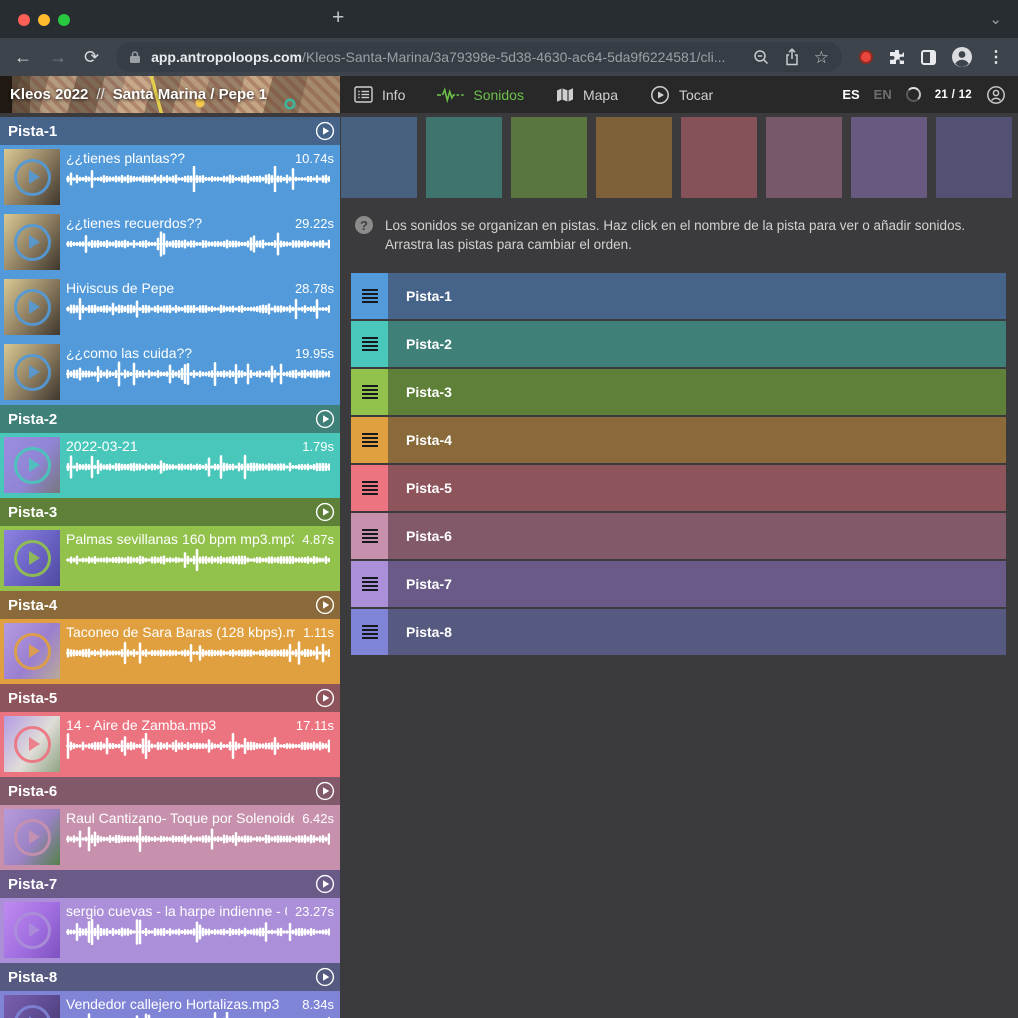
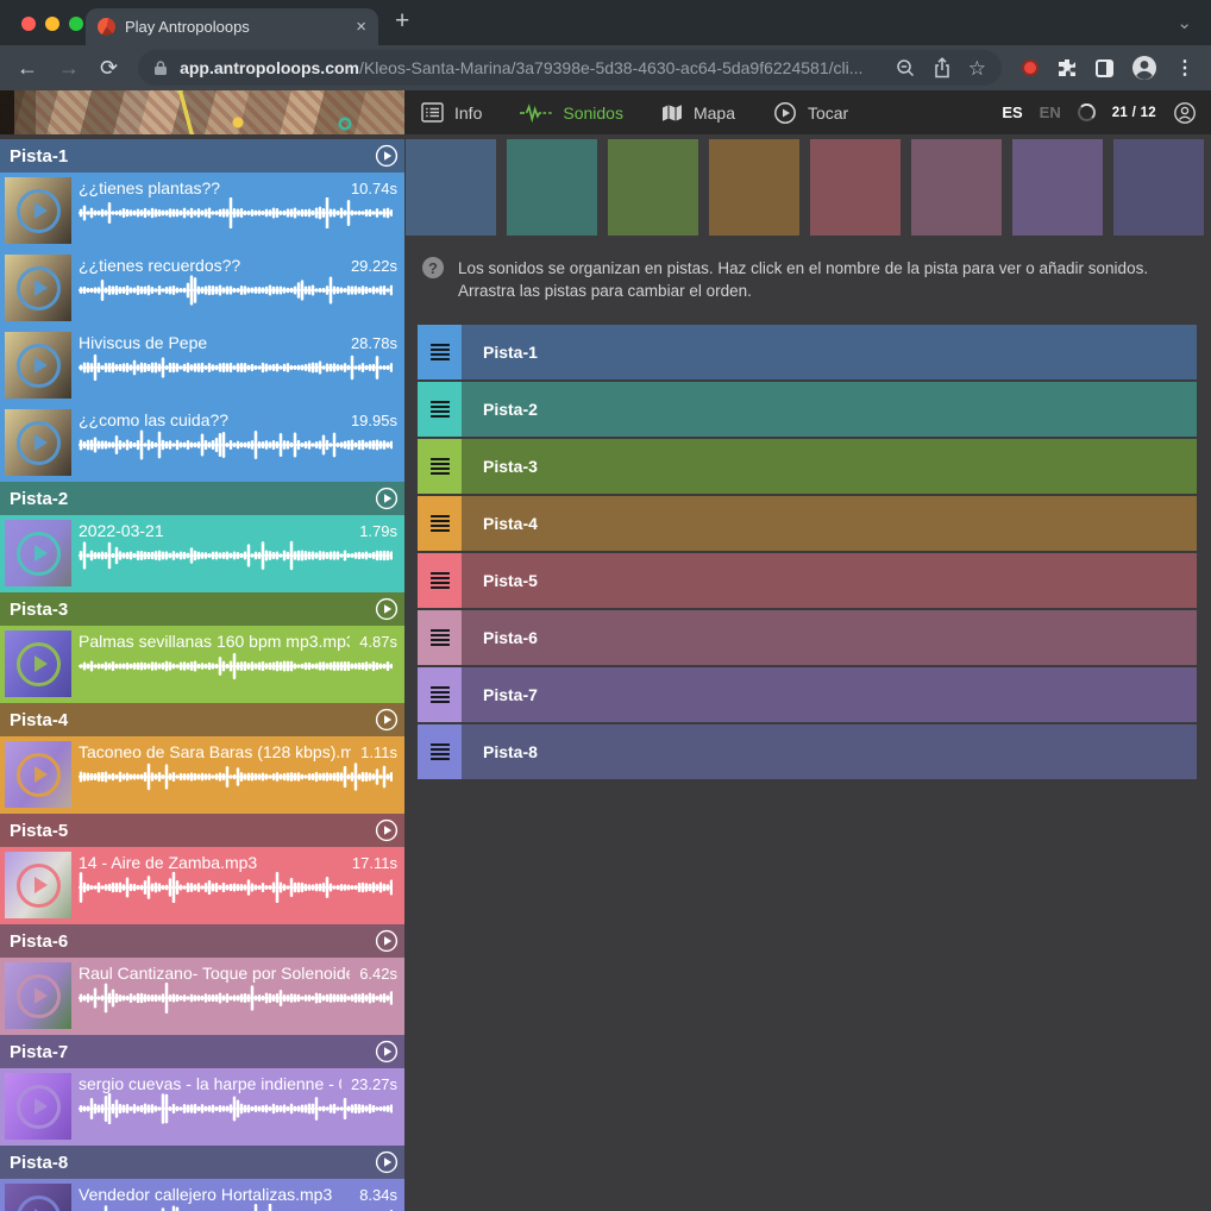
+ Play Antropoloops
+ ×
  +
  ⌄
  ←
  →
  ⟳
  app.antropoloops.com/Kleos-Santa-Marina/3a79398e-5d38-4630-ac64-5da9f6224581/cli...
  ☆
  ⋮
- Kleos 2022
- //
- Santa Marina / Pepe 1
  Info
  Sonidos
  Mapa
  Tocar
  ES
  EN
  21 / 12
  Pista-1
  ¿¿tienes plantas??
  10.74s
  ¿¿tienes recuerdos??
  29.22s
  Hiviscus de Pepe
  28.78s
  ¿¿como las cuida??
  19.95s
  Pista-2
  2022-03-21
  1.79s
  Pista-3
  Palmas sevillanas 160 bpm mp3.mp
  4.87s
  Pista-4
  Taconeo de Sara Baras (128 kbps).m
  1.11s
  Pista-5
  14 - Aire de Zamba.mp3
  17.11s
  Pista-6
  Raul Cantizano- Toque por Solenoid
  6.42s
  Pista-7
  sergio cuevas - la harpe indienne -
  23.27s
  Pista-8
  Vendedor callejero Hortalizas.mp3
  8.34s
  ?
  Los sonidos se organizan en pistas. Haz click en el nombre de la pista para ver o añadir sonidos. Arrastra las pistas para cambiar el orden.
  Pista-1
  Pista-2
  Pista-3
  Pista-4
  Pista-5
  Pista-6
  Pista-7
  Pista-8
